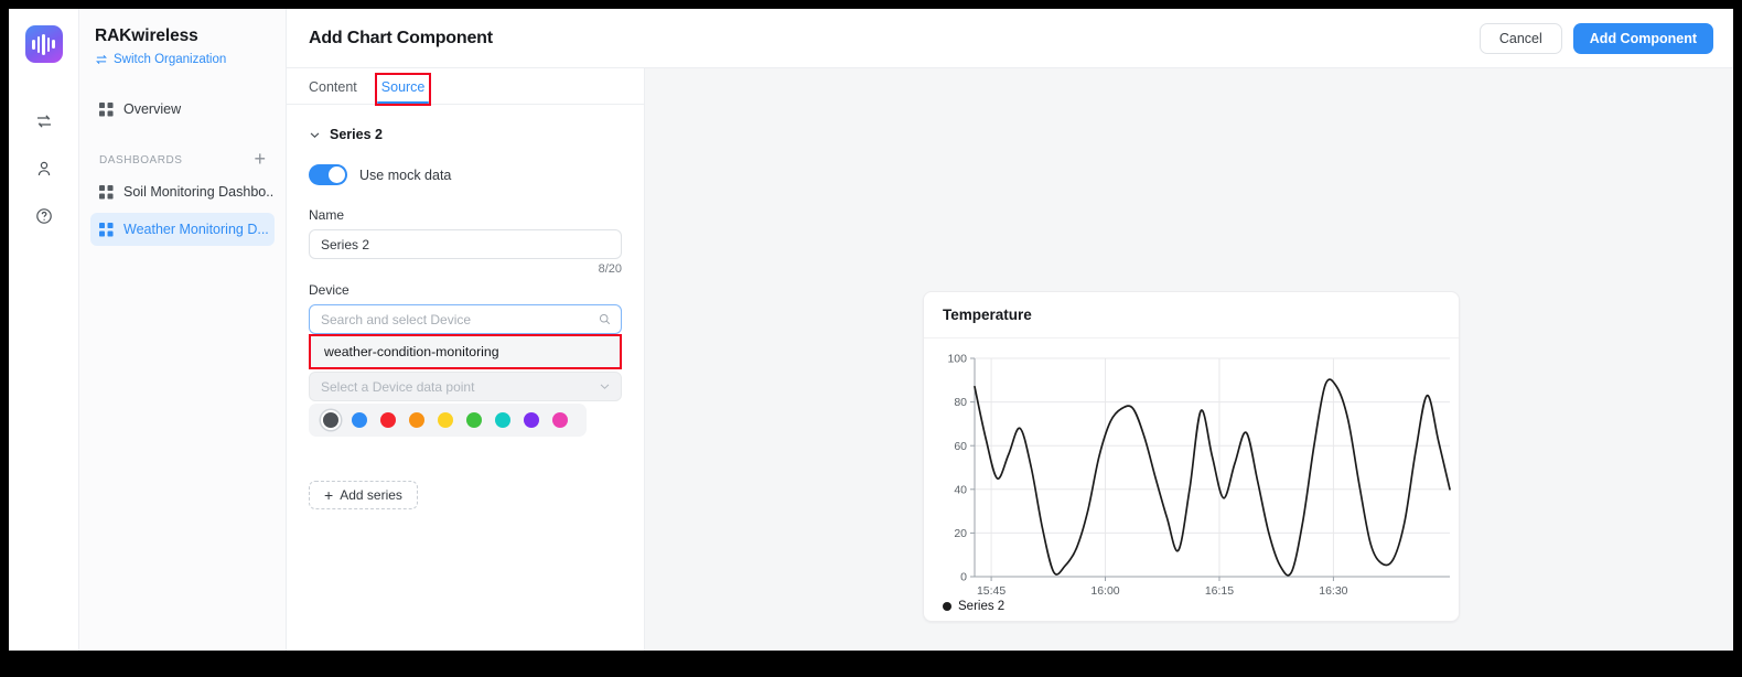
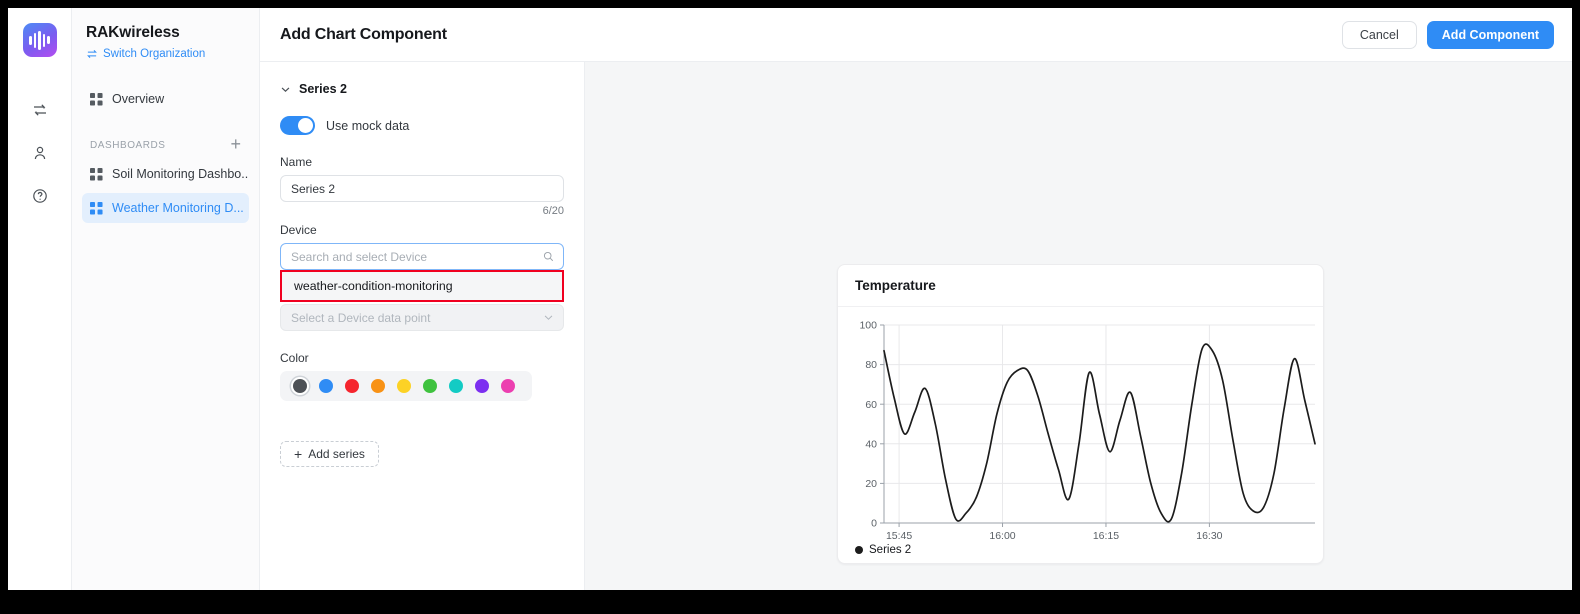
  RAKwireless
  Switch Organization
  Overview
  DASHBOARDS
  +
  Soil Monitoring Dashbo..
  Weather Monitoring D...
  Add Chart Component
  Cancel
  Add Component
- Content
- Source
  Series 2
  Use mock data
  Name
  Series 2
- 8/20
+ 6/20
  Device
  Search and select Device
  weather-condition-monitoring
  Select a Device data point
+ Color
  +
  Add series
  Temperature
  0
  20
  40
  60
  80
  100
  15:45
  16:00
  16:15
  16:30
  Series 2
